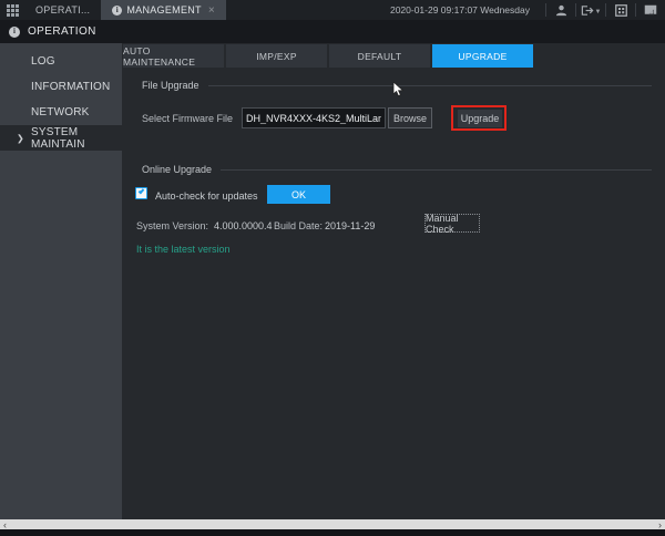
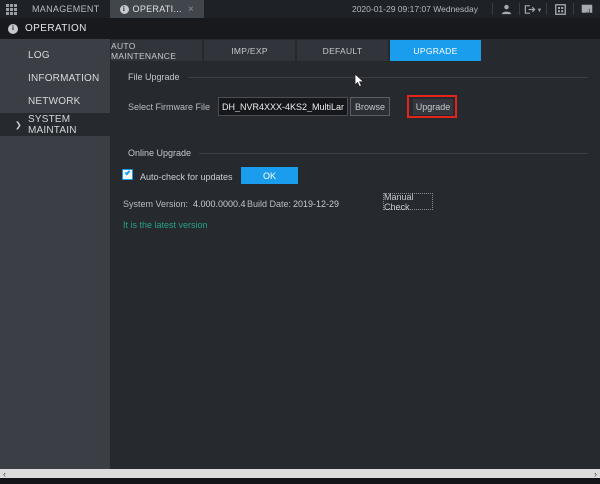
- OPERATI...
+ MANAGEMENT
  i
- MANAGEMENT
+ OPERATI...
  ×
  2020-01-29 09:17:07 Wednesday
  i
  OPERATION
  LOG
  INFORMATION
  NETWORK
  ❯
  SYSTEM MAINTAIN
  AUTO MAINTENANCE
  IMP/EXP
  DEFAULT
  UPGRADE
  File Upgrade
  Select Firmware File
  DH_NVR4XXX-4KS2_MultiLan
  Browse
  Upgrade
  Online Upgrade
  Auto-check for updates
  OK
  System Version:
  4.000.0000.4
  Build Date:
- 2019-11-29
+ 2019-12-29
  Manual Check
  It is the latest version
  ‹
  ›
